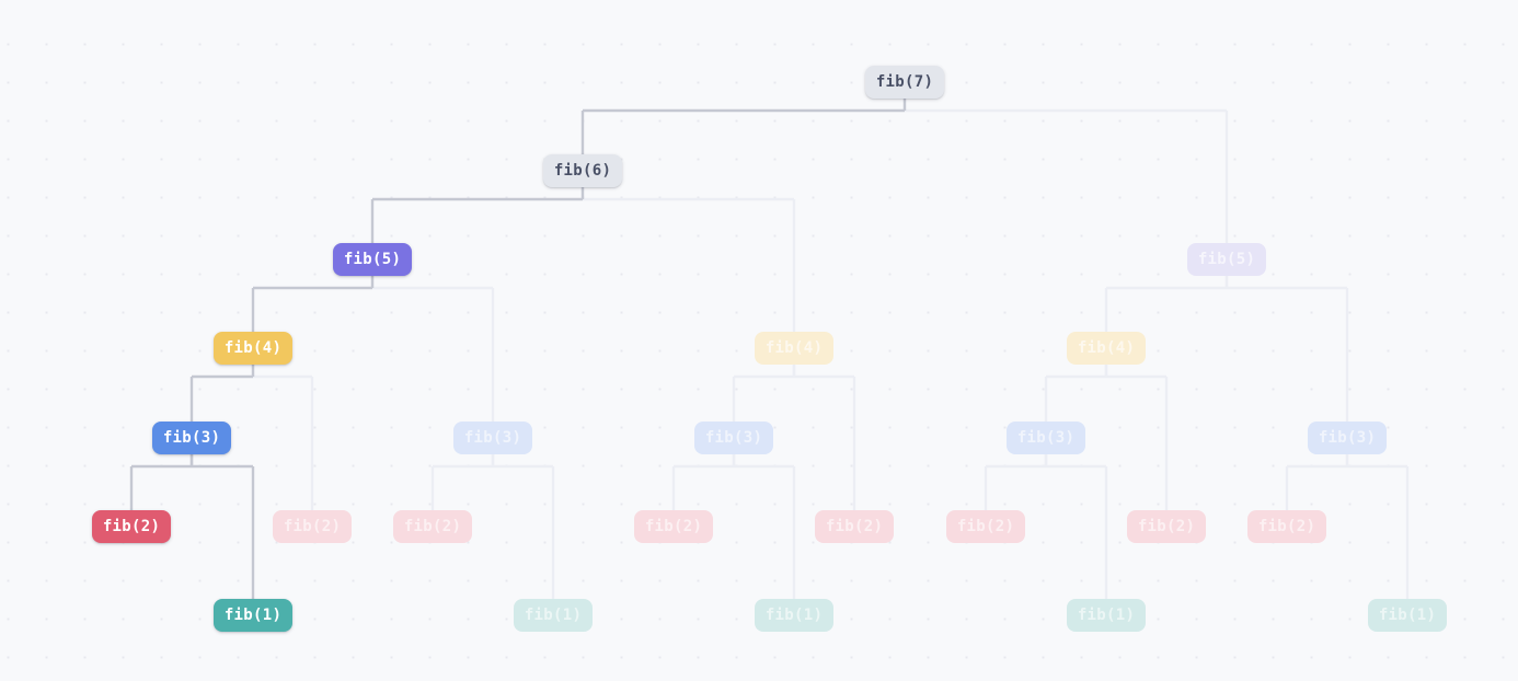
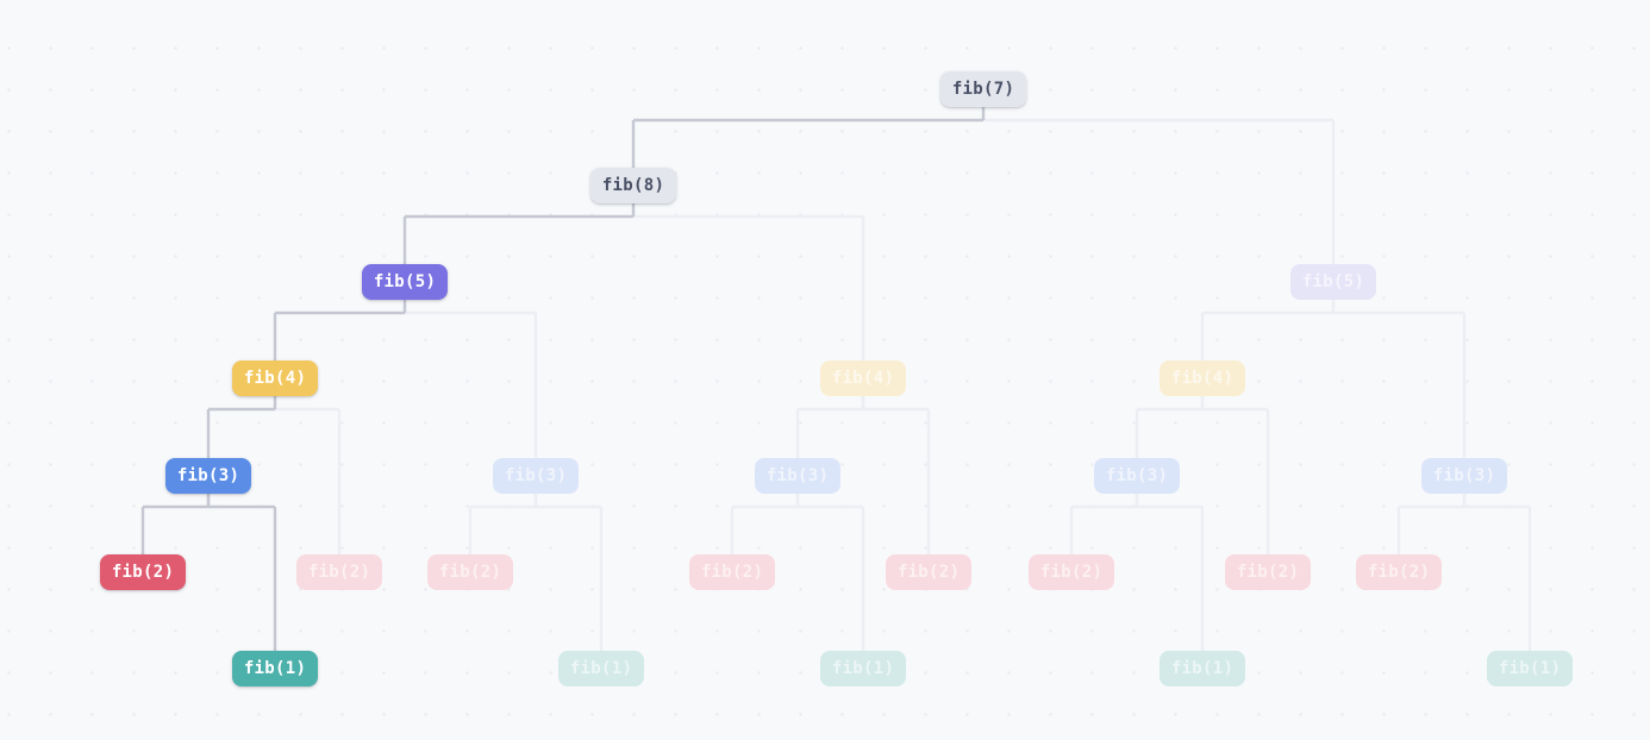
  fib(7)
- fib(6)
+ fib(8)
  fib(5)
  fib(4)
  fib(4)
  fib(4)
  fib(3)
  fib(2)
  fib(1)
  fib(1)
  fib(1)
  fib(1)
  fib(1)
